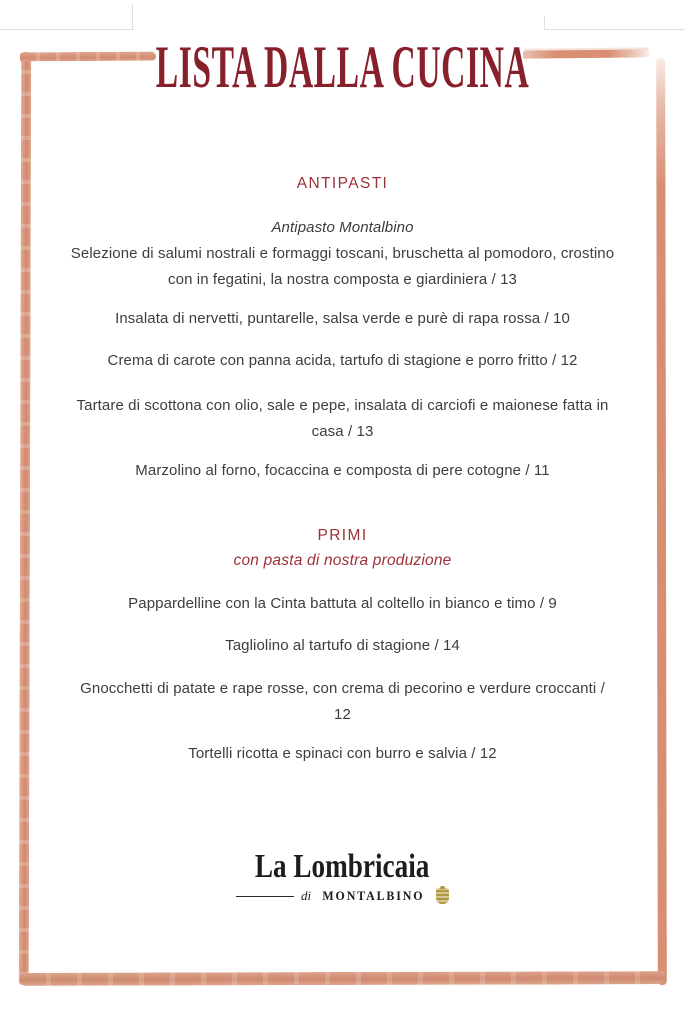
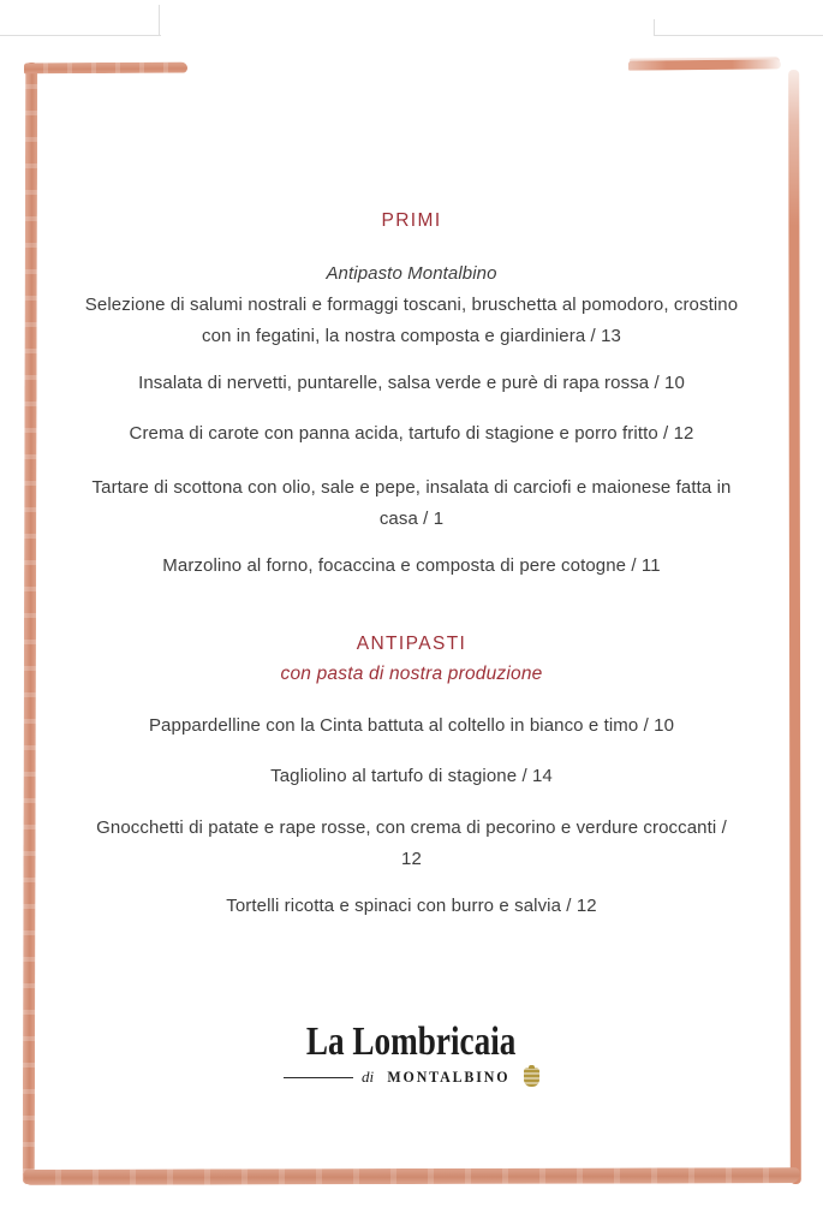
- LISTA DALLA CUCINA
- ANTIPASTI
+ PRIMI
  Antipasto Montalbino
  Selezione di salumi nostrali e formaggi toscani, bruschetta al pomodoro, crostino con in fegatini, la nostra composta e giardiniera / 13
  Insalata di nervetti, puntarelle, salsa verde e purè di rapa rossa / 10
  Crema di carote con panna acida, tartufo di stagione e porro fritto / 12
- Tartare di scottona con olio, sale e pepe, insalata di carciofi e maionese fatta in casa / 13
+ Tartare di scottona con olio, sale e pepe, insalata di carciofi e maionese fatta in casa / 1
  Marzolino al forno, focaccina e composta di pere cotogne / 11
- PRIMI
+ ANTIPASTI
  con pasta di nostra produzione
- Pappardelline con la Cinta battuta al coltello in bianco e timo / 9
+ Pappardelline con la Cinta battuta al coltello in bianco e timo / 10
  Tagliolino al tartufo di stagione / 14
  Gnocchetti di patate e rape rosse, con crema di pecorino e verdure croccanti / 12
  Tortelli ricotta e spinaci con burro e salvia / 12
  La Lombricaia
  di
  MONTALBINO
